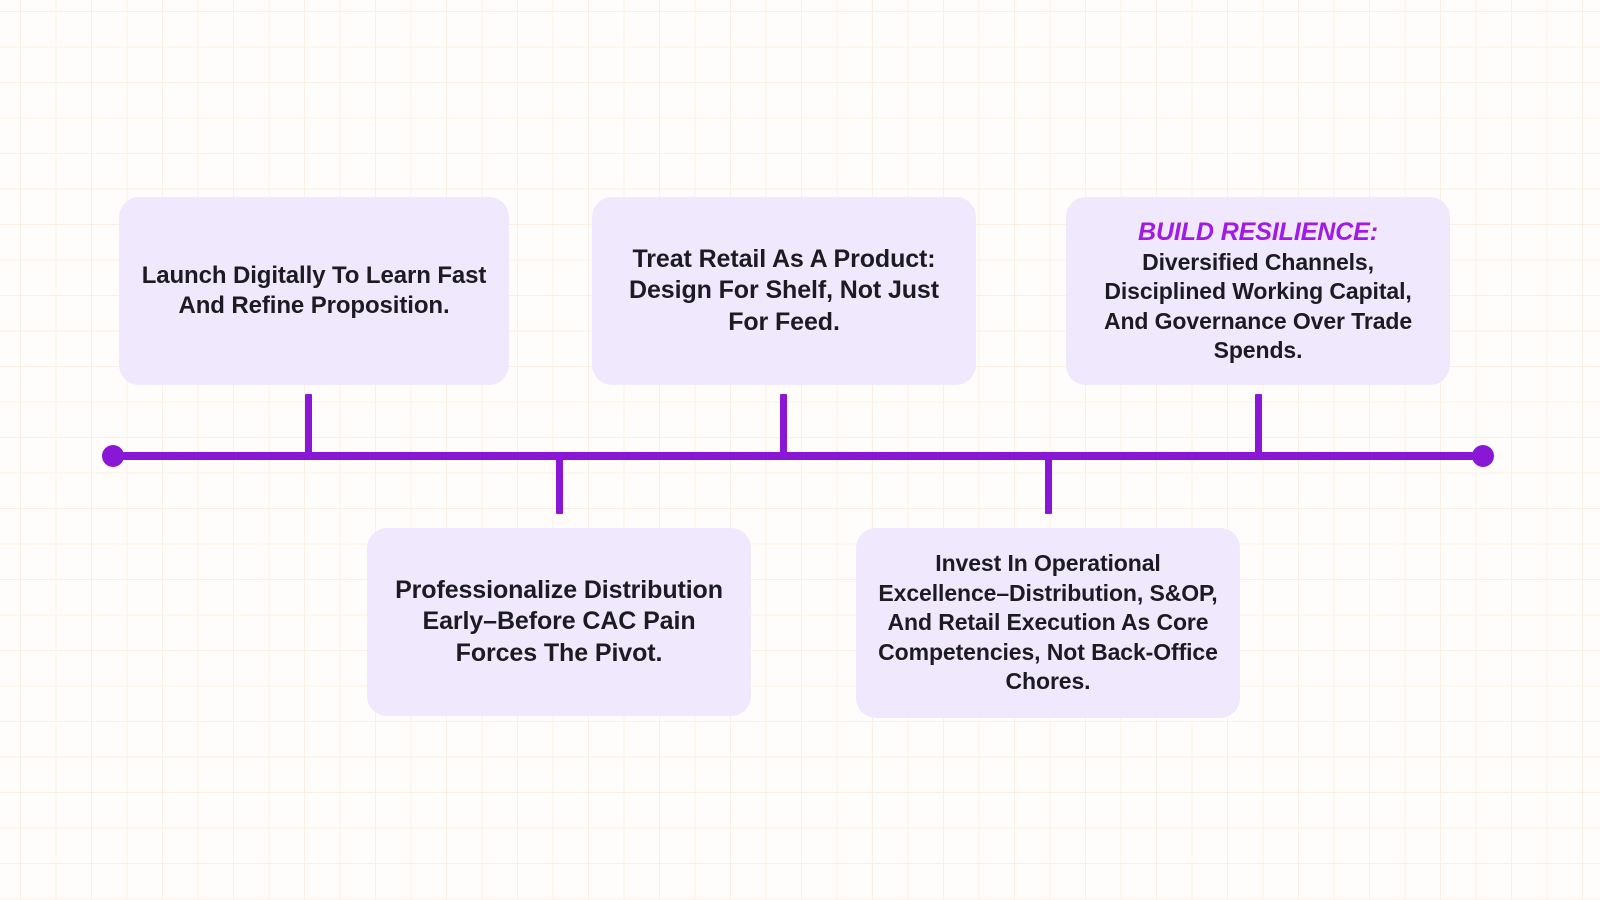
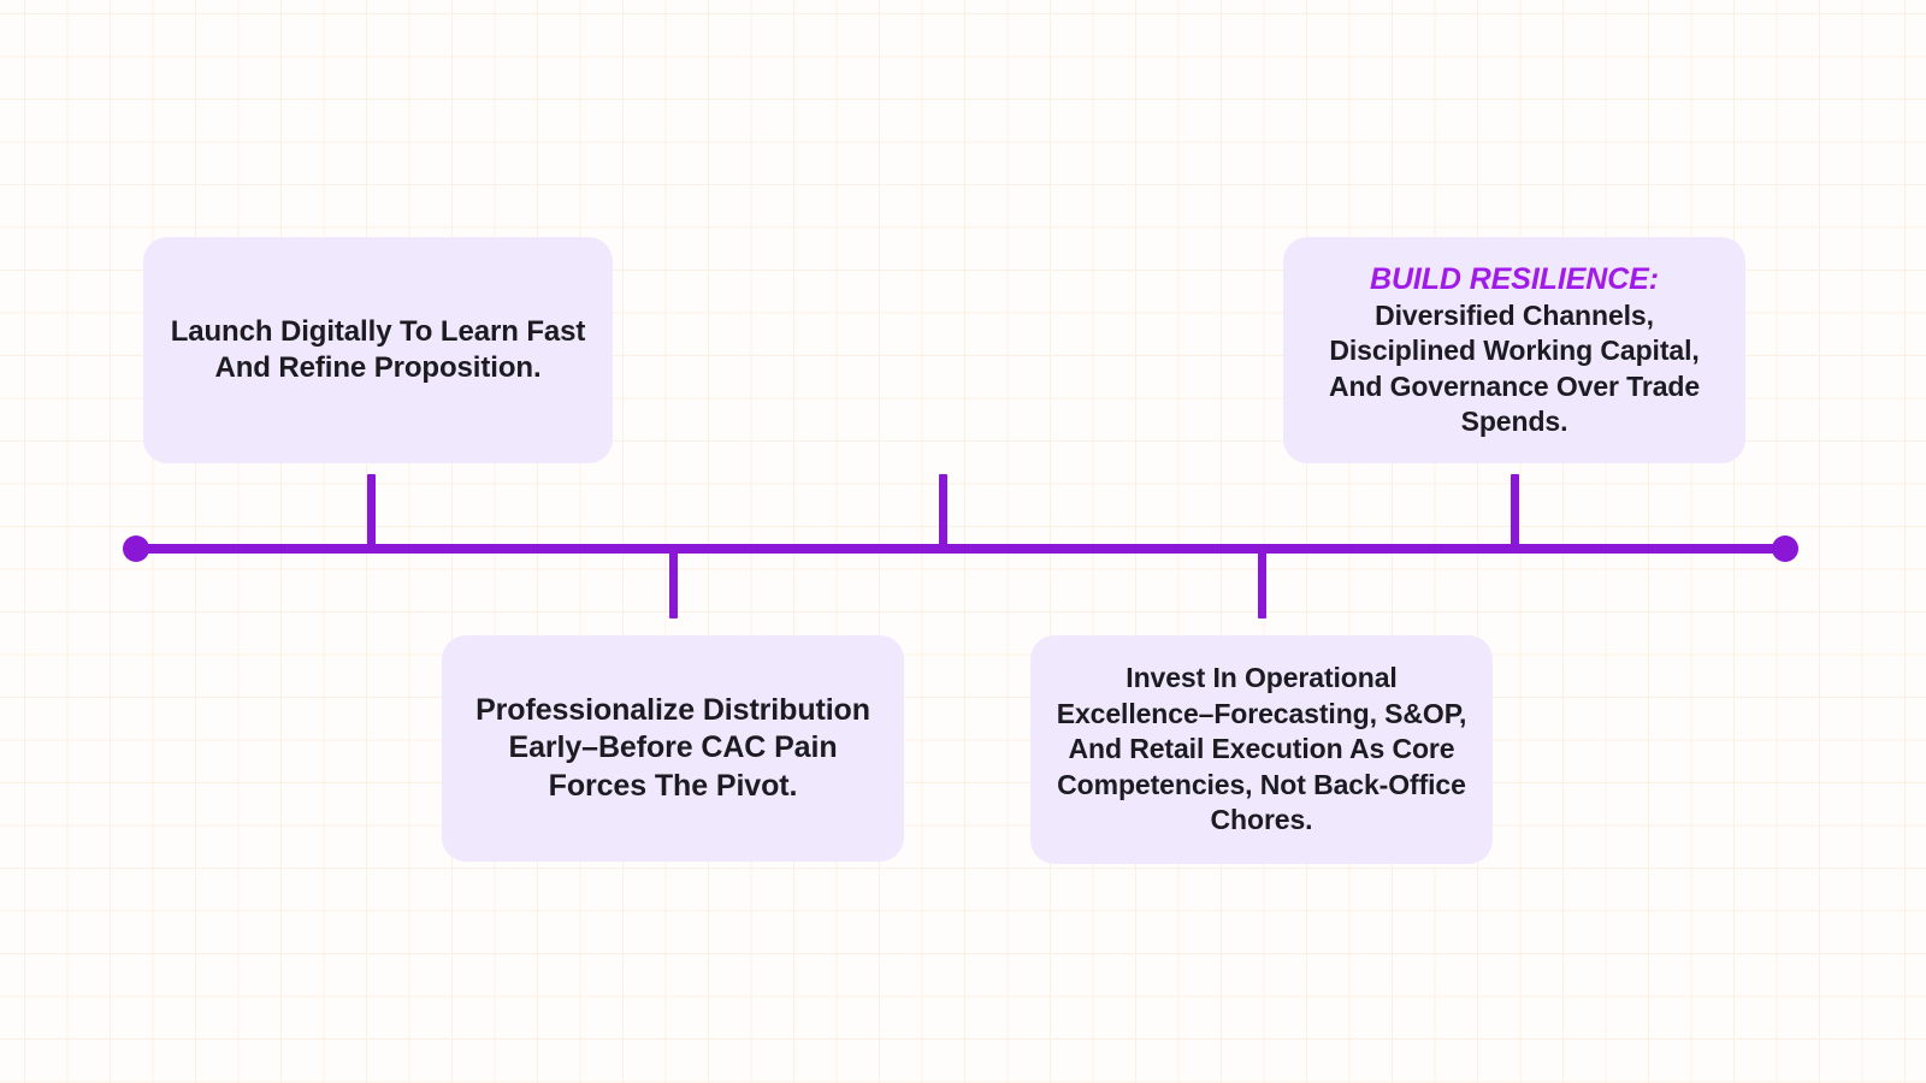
  Launch Digitally To Learn Fast And Refine Proposition.
- Treat Retail As A Product: Design For Shelf, Not Just For Feed.
  BUILD RESILIENCE:
  Diversified Channels, Disciplined Working Capital, And Governance Over Trade Spends.
  Professionalize Distribution Early–Before CAC Pain Forces The Pivot.
- Invest In Operational Excellence–Distribution, S&OP, And Retail Execution As Core Competencies, Not Back-Office Chores.
+ Invest In Operational Excellence–Forecasting, S&OP, And Retail Execution As Core Competencies, Not Back-Office Chores.
